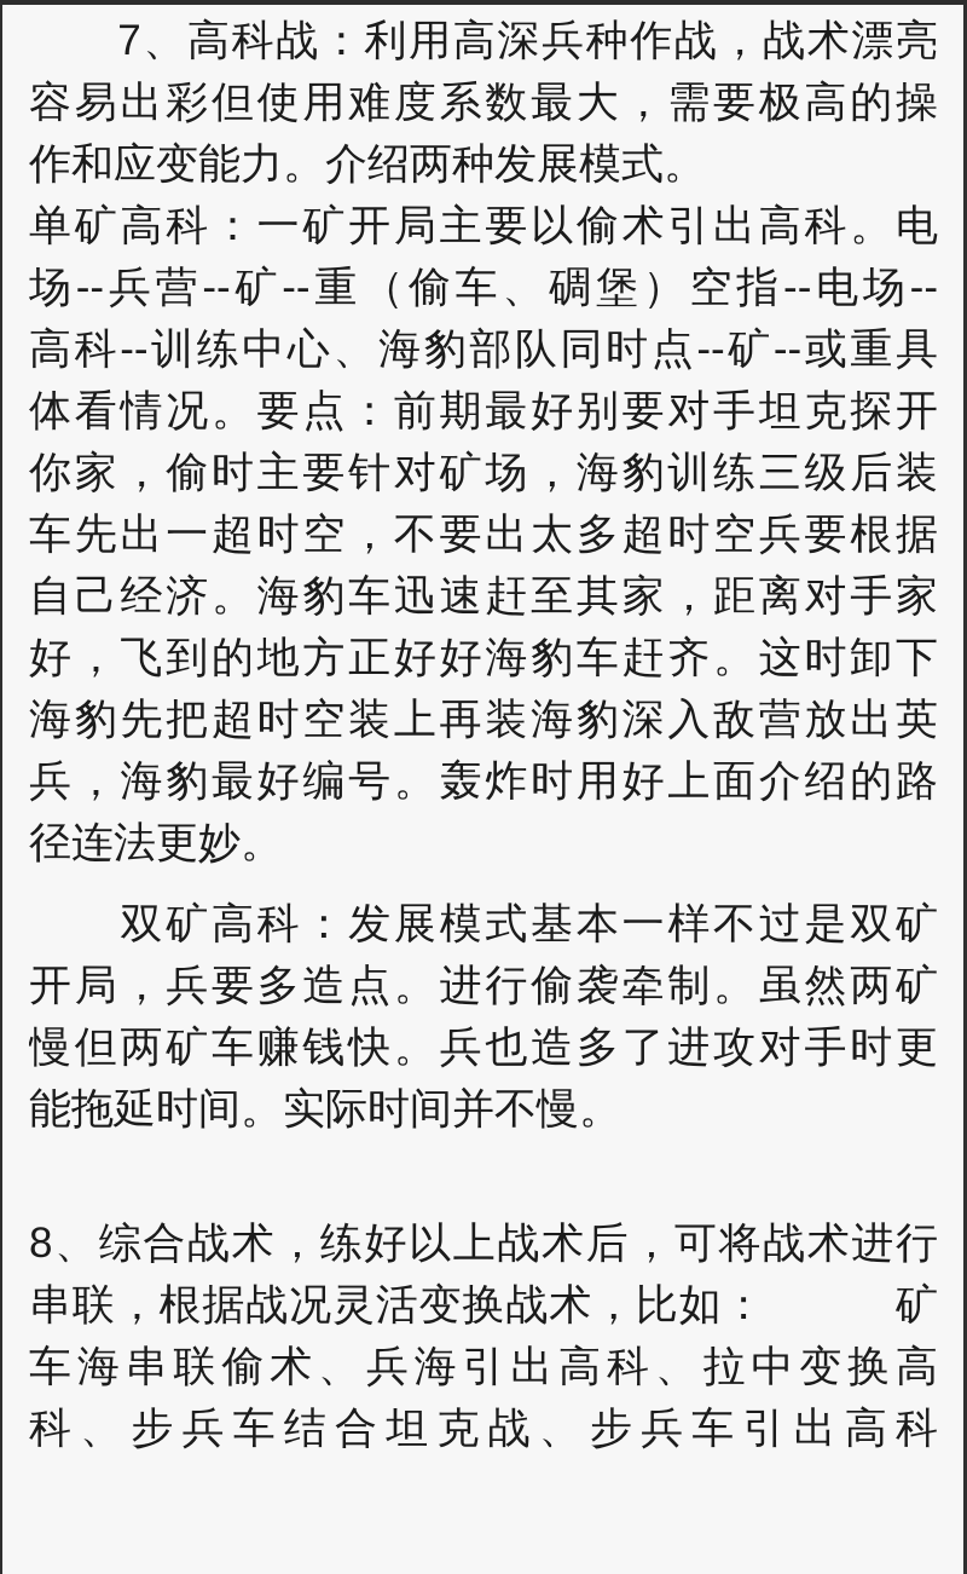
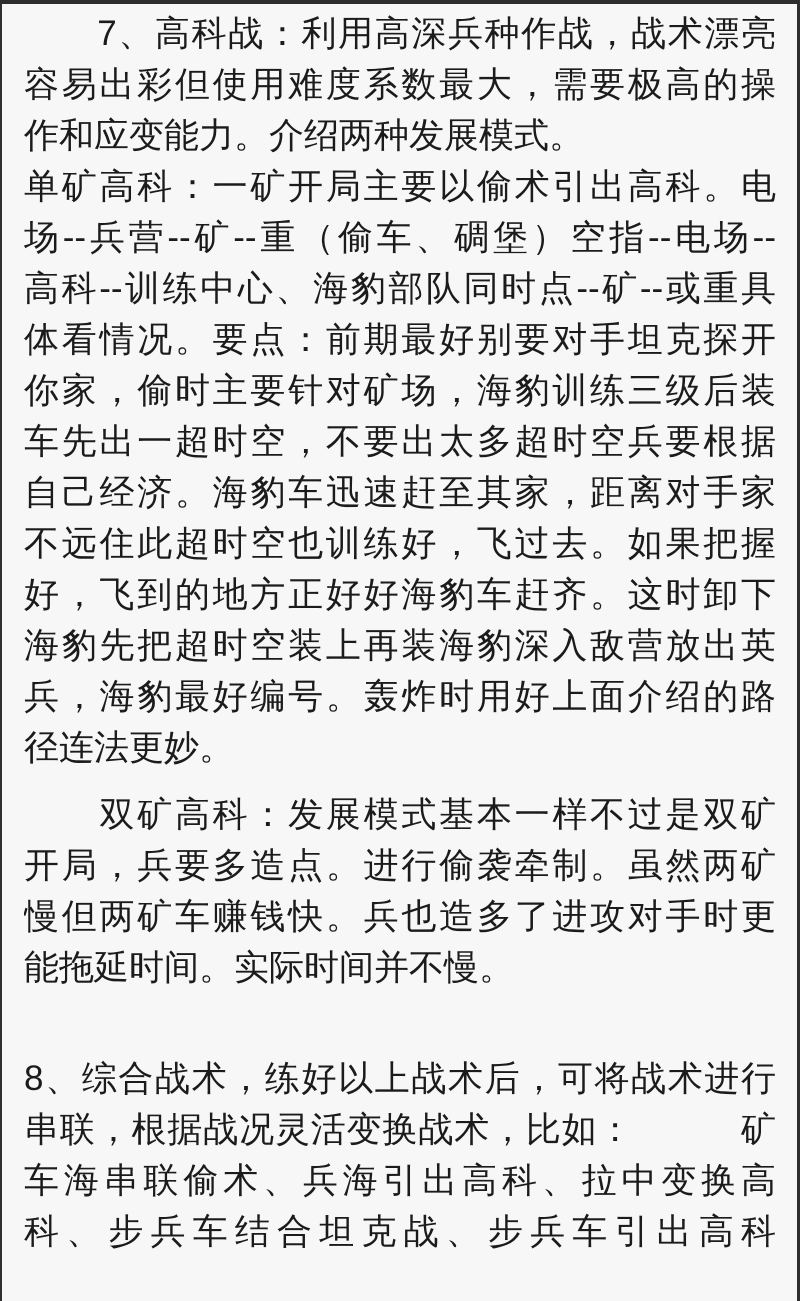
  7、高科战：利用高深兵种作战，战术漂亮
  容易出彩但使用难度系数最大，需要极高的操
  作和应变能力。介绍两种发展模式。
  单矿高科：一矿开局主要以偷术引出高科。电
  场--兵营--矿--重（偷车、碉堡）空指--电场--
  高科--训练中心、海豹部队同时点--矿--或重具
  体看情况。要点：前期最好别要对手坦克探开
  你家，偷时主要针对矿场，海豹训练三级后装
  车先出一超时空，不要出太多超时空兵要根据
  自己经济。海豹车迅速赶至其家，距离对手家
+ 不远住此超时空也训练好，飞过去。如果把握
  好，飞到的地方正好好海豹车赶齐。这时卸下
  海豹先把超时空装上再装海豹深入敌营放出英
  兵，海豹最好编号。轰炸时用好上面介绍的路
  径连法更妙。
  双矿高科：发展模式基本一样不过是双矿
  开局，兵要多造点。进行偷袭牵制。虽然两矿
  慢但两矿车赚钱快。兵也造多了进攻对手时更
  能拖延时间。实际时间并不慢。
  8、综合战术，练好以上战术后，可将战术进行
  串联，根据战况灵活变换战术，比如： 矿
  车海串联偷术、兵海引出高科、拉中变换高
  科、步兵车结合坦克战、步兵车引出高科
